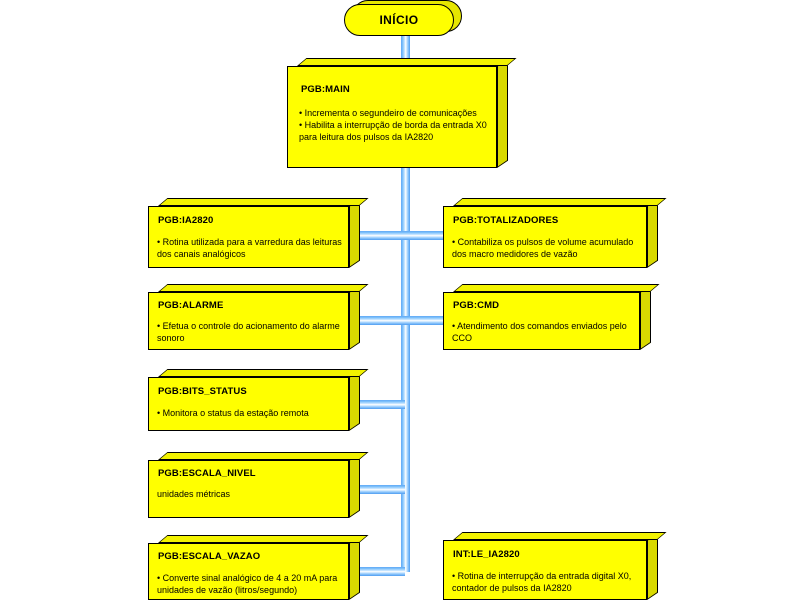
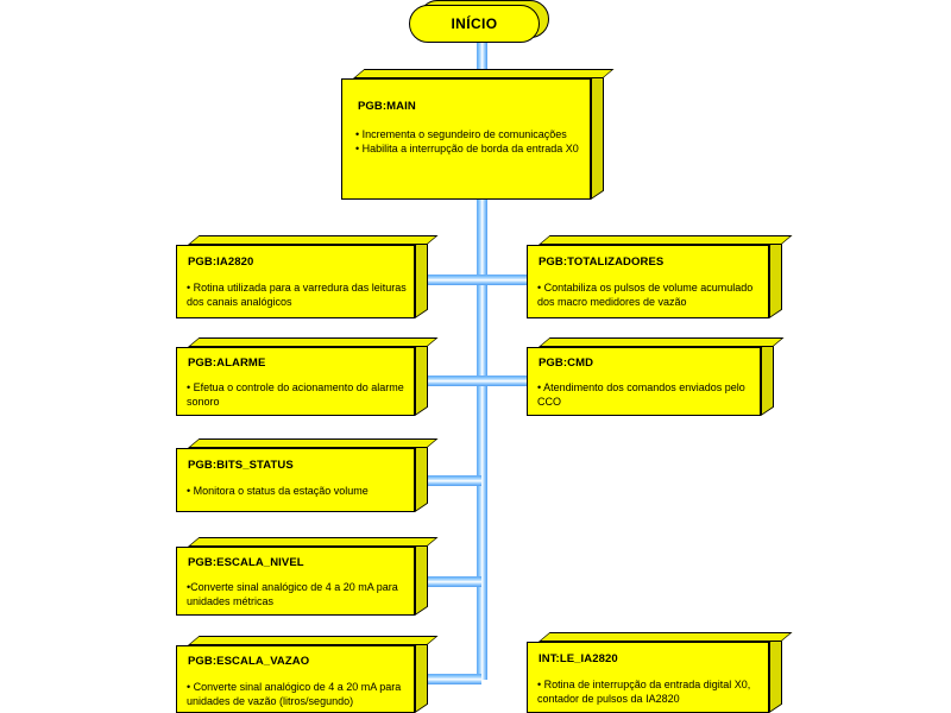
  INÍCIO
  PGB:MAIN
  • Incrementa o segundeiro de comunicações
  • Habilita a interrupção de borda da entrada X0
- para leitura dos pulsos da IA2820
  PGB:IA2820
  • Rotina utilizada para a varredura das leituras
  dos canais analógicos
  PGB:TOTALIZADORES
  • Contabiliza os pulsos de volume acumulado
  dos macro medidores de vazão
  PGB:ALARME
  • Efetua o controle do acionamento do alarme
  sonoro
  PGB:CMD
  • Atendimento dos comandos enviados pelo
  CCO
  PGB:BITS_STATUS
- • Monitora o status da estação remota
+ • Monitora o status da estação volume
  PGB:ESCALA_NIVEL
+ •Converte sinal analógico de 4 a 20 mA para
  unidades métricas
  PGB:ESCALA_VAZAO
  • Converte sinal analógico de 4 a 20 mA para
  unidades de vazão (litros/segundo)
  INT:LE_IA2820
  • Rotina de interrupção da entrada digital X0,
  contador de pulsos da IA2820
